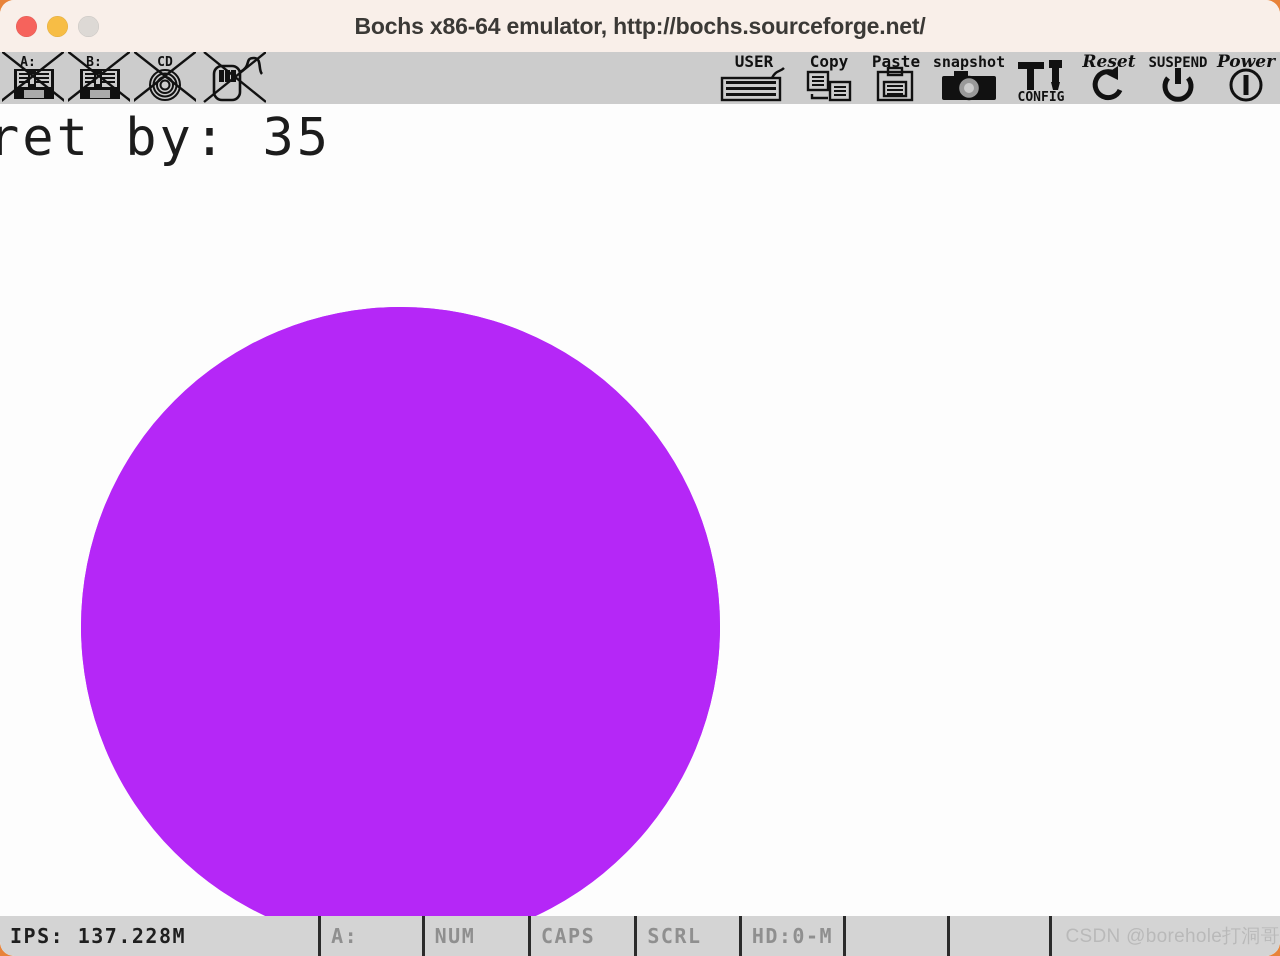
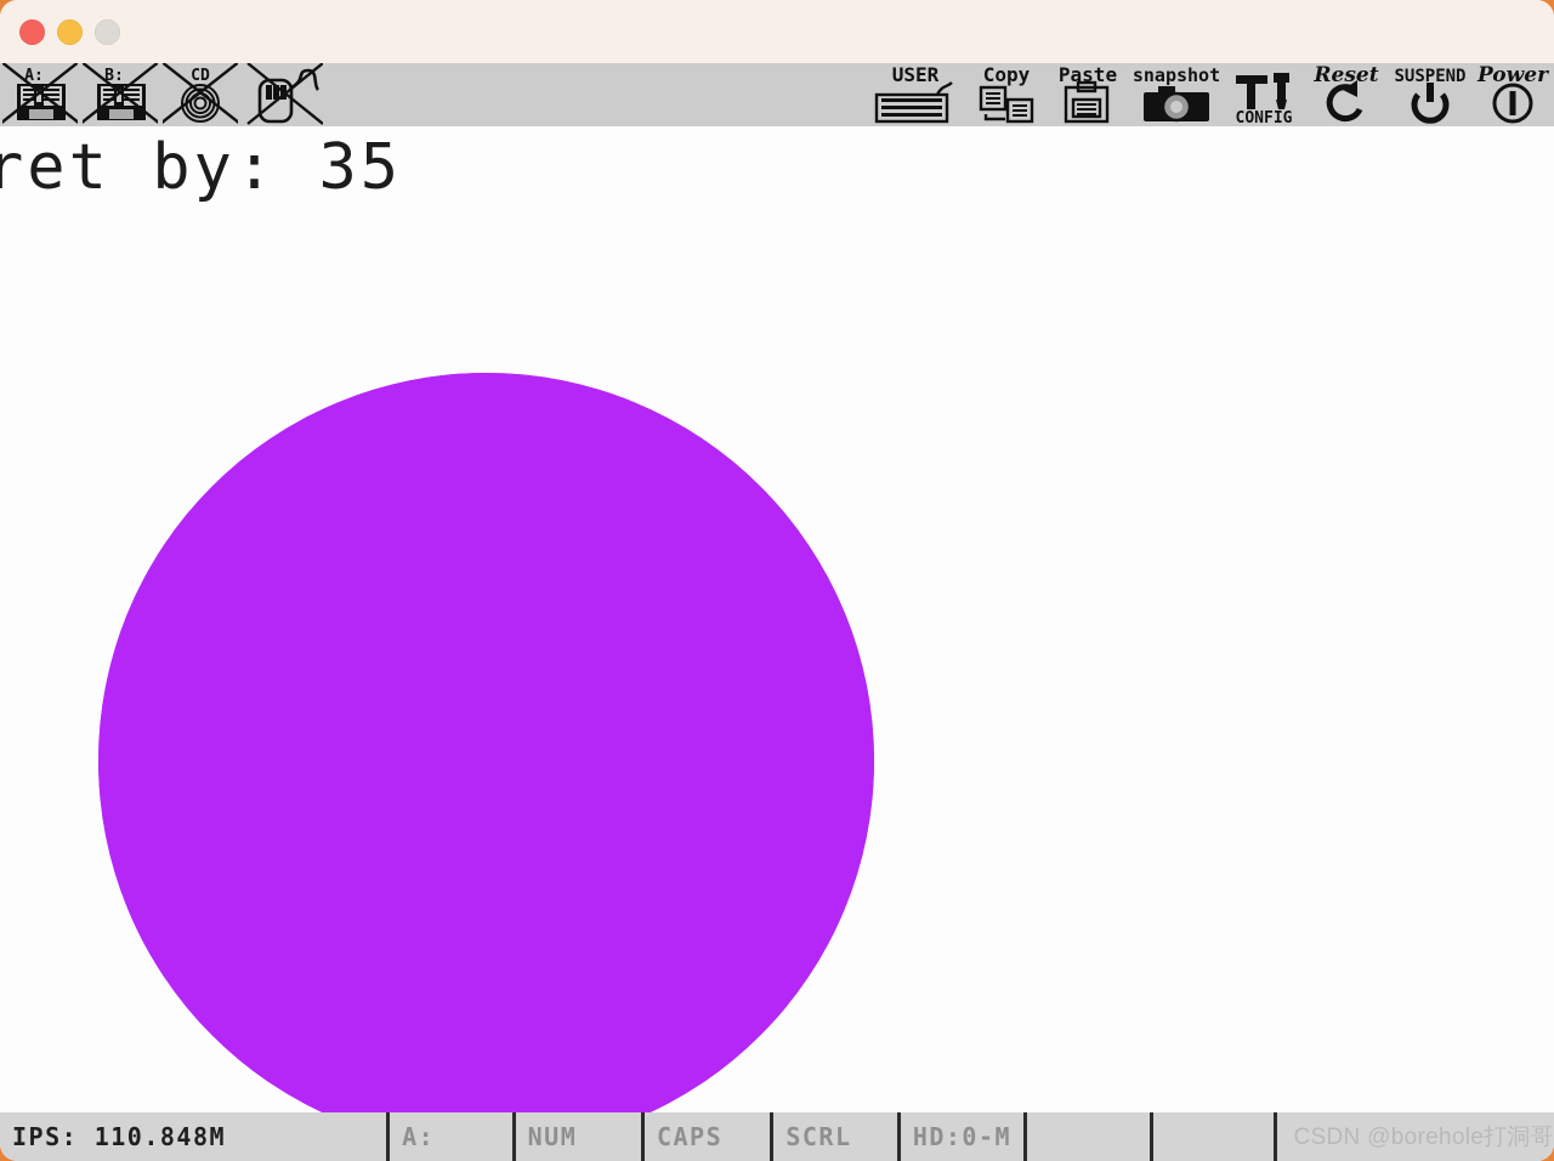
- Bochs x86-64 emulator, http://bochs.sourceforge.net/
  A:
  B:
  CD
  USER
  Copy
  Paste
  snapshot
  CONFIG
  Reset
  SUSPEND
  Power
  ret by: 35
- IPS: 137.228M
+ IPS: 110.848M
  A:
  NUM
  CAPS
  SCRL
  HD:0-M
  CSDN @borehole打洞哥
